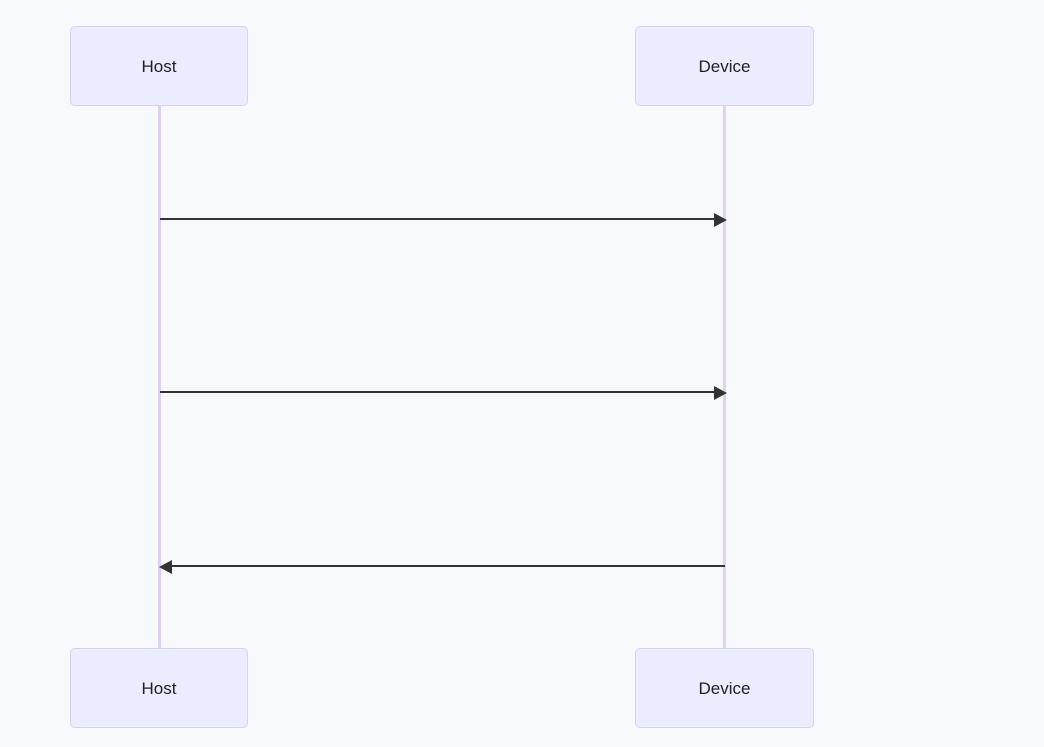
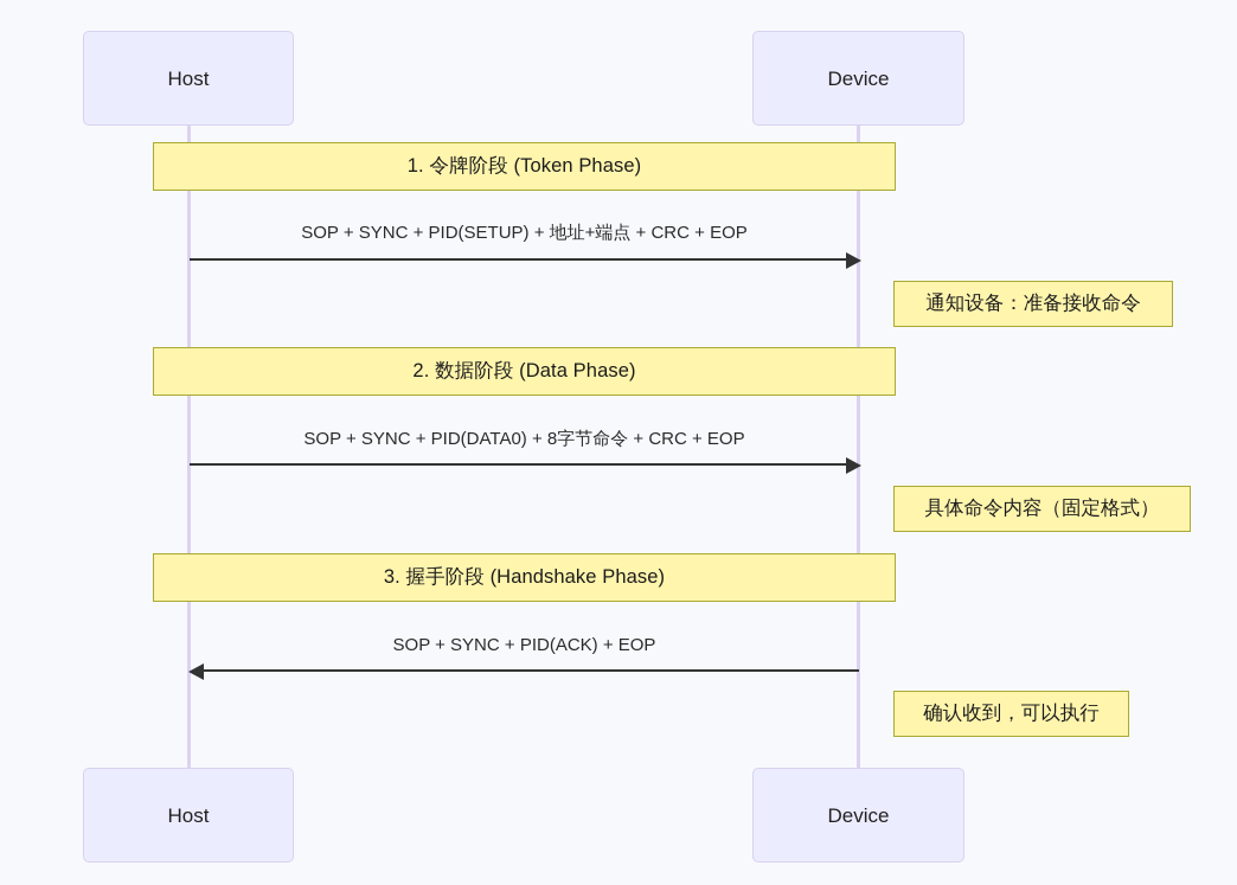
  Host
  Device
+ 1. 令牌阶段 (Token Phase)
+ SOP + SYNC + PID(SETUP) + 地址+端点 + CRC + EOP
+ 通知设备：准备接收命令
+ 2. 数据阶段 (Data Phase)
+ SOP + SYNC + PID(DATA0) + 8字节命令 + CRC + EOP
+ 具体命令内容（固定格式）
+ 3. 握手阶段 (Handshake Phase)
+ SOP + SYNC + PID(ACK) + EOP
+ 确认收到，可以执行
  Host
  Device
